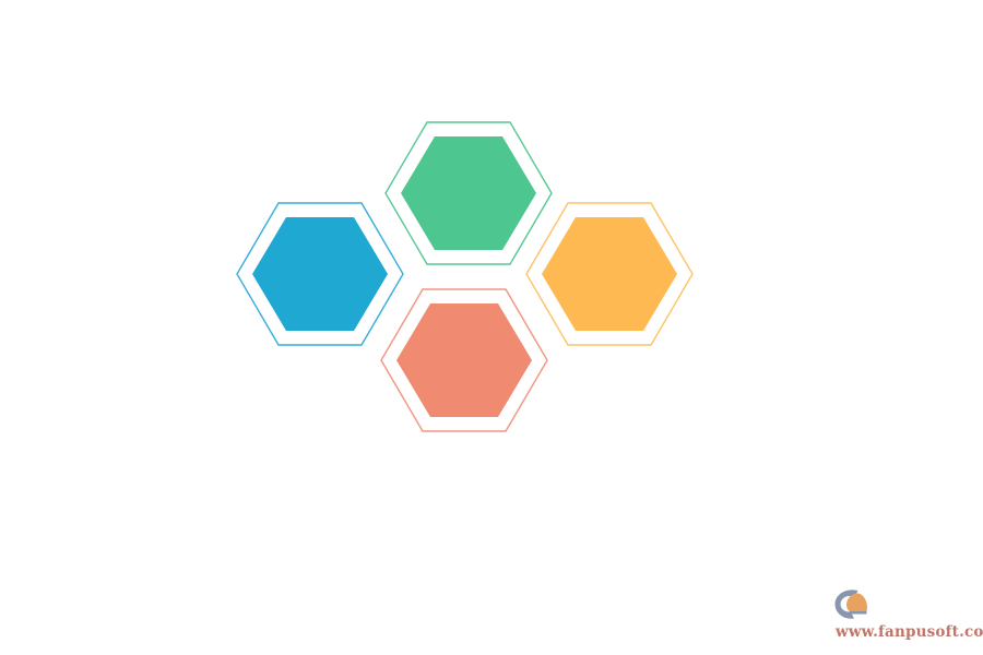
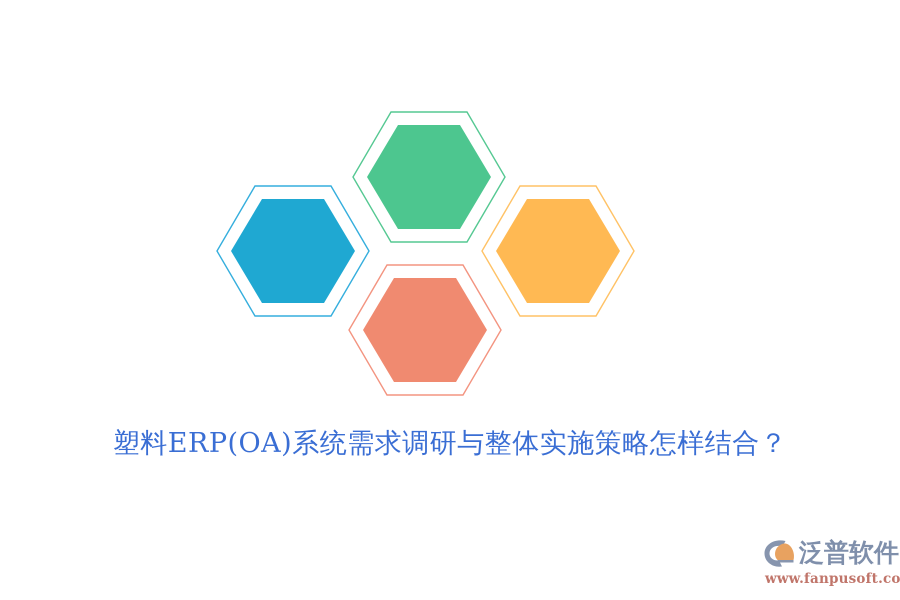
+ 塑料ERP(OA)系统需求调研与整体实施策略怎样结合？
+ 泛普软件
  www.fanpusoft.co
